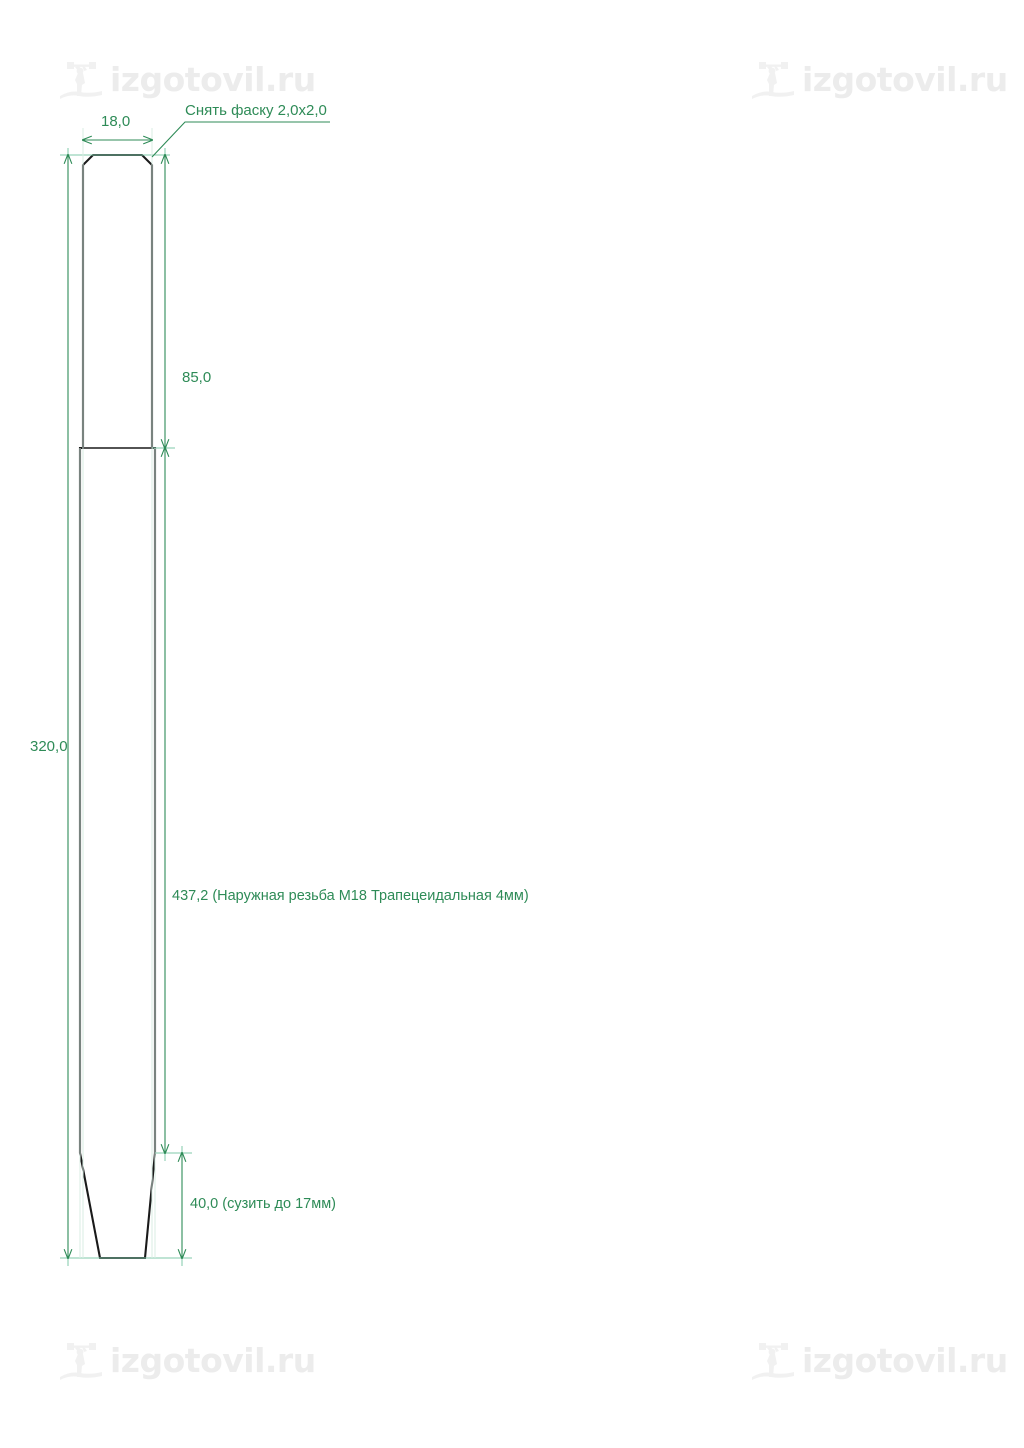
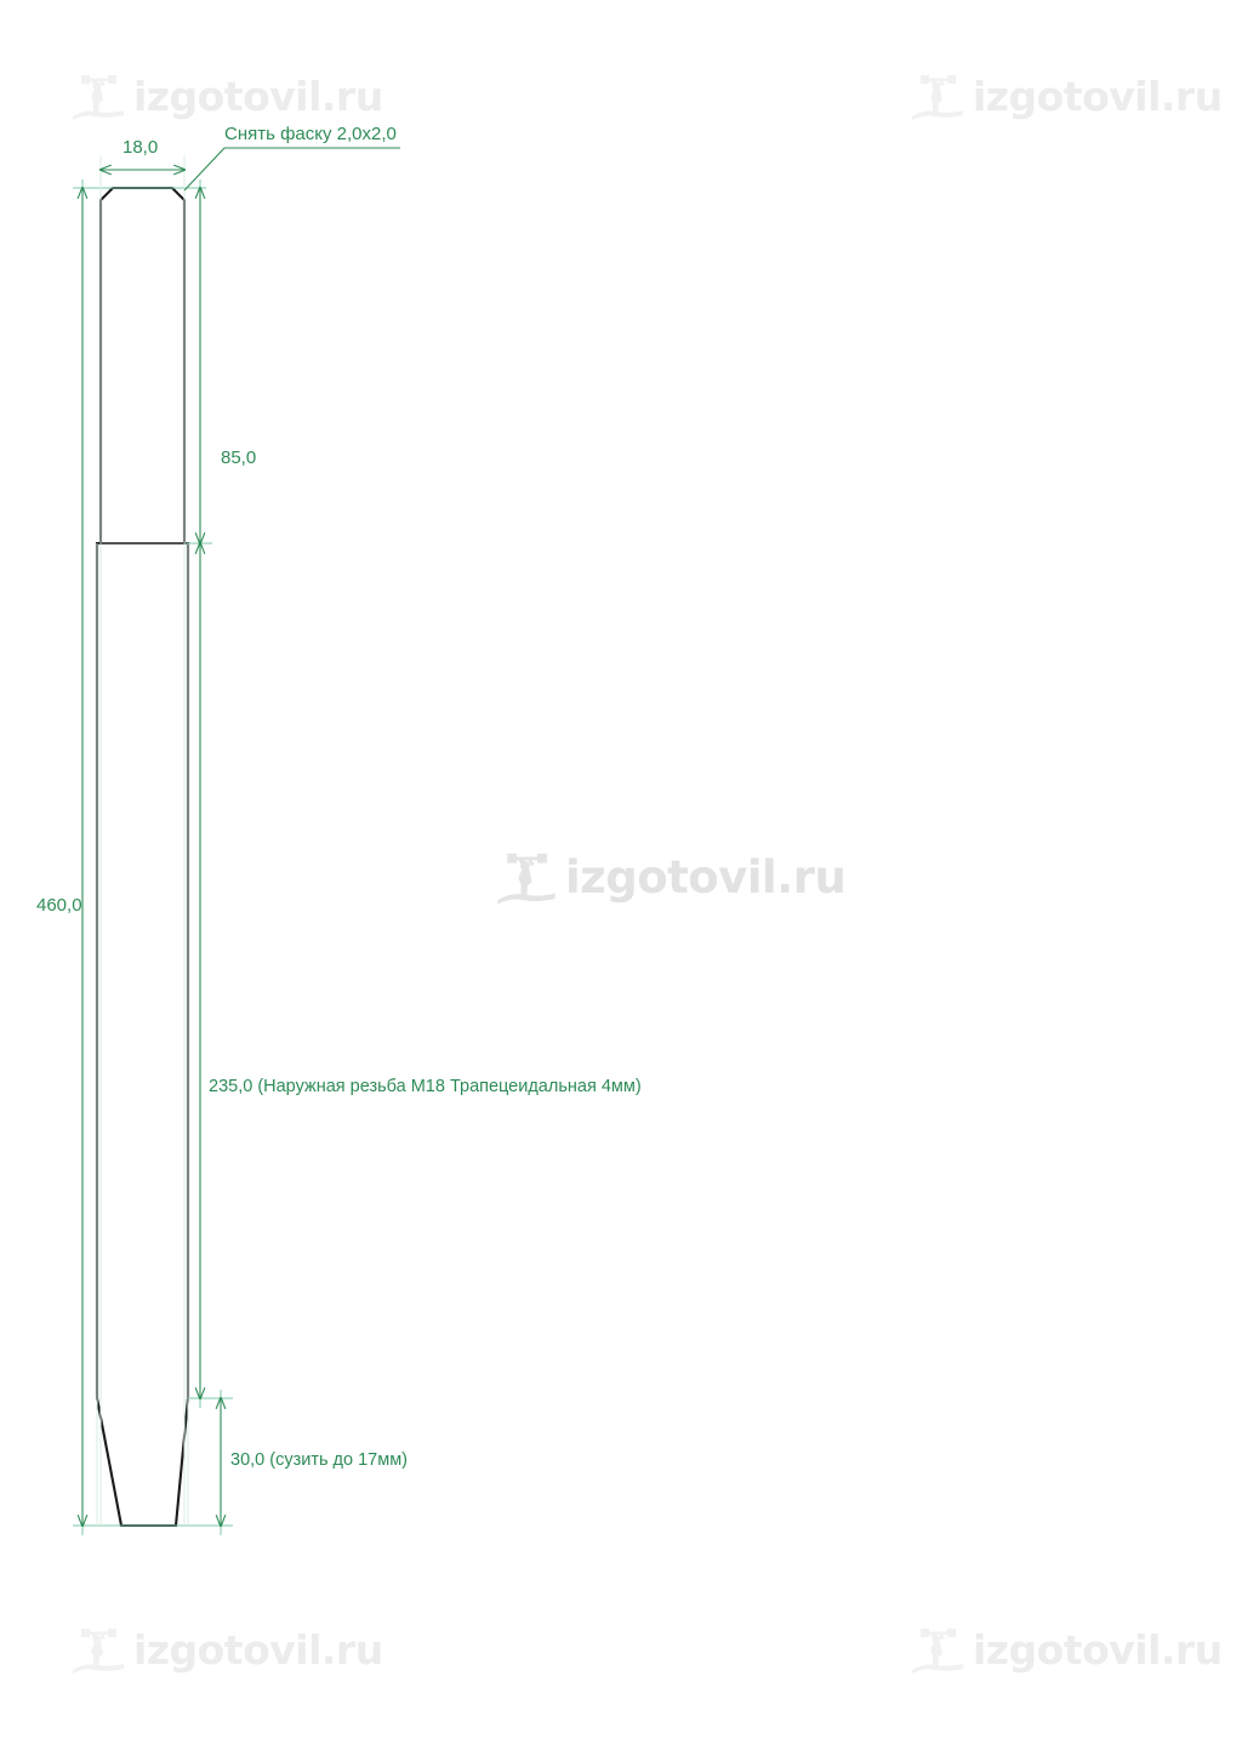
  18,0
  Снять фаску 2,0x2,0
  85,0
- 320,0
+ 460,0
- 437,2 (Наружная резьба М18 Трапецеидальная 4мм)
+ 235,0 (Наружная резьба М18 Трапецеидальная 4мм)
- 40,0 (сузить до 17мм)
+ 30,0 (сузить до 17мм)
+ izgotovil.ru
